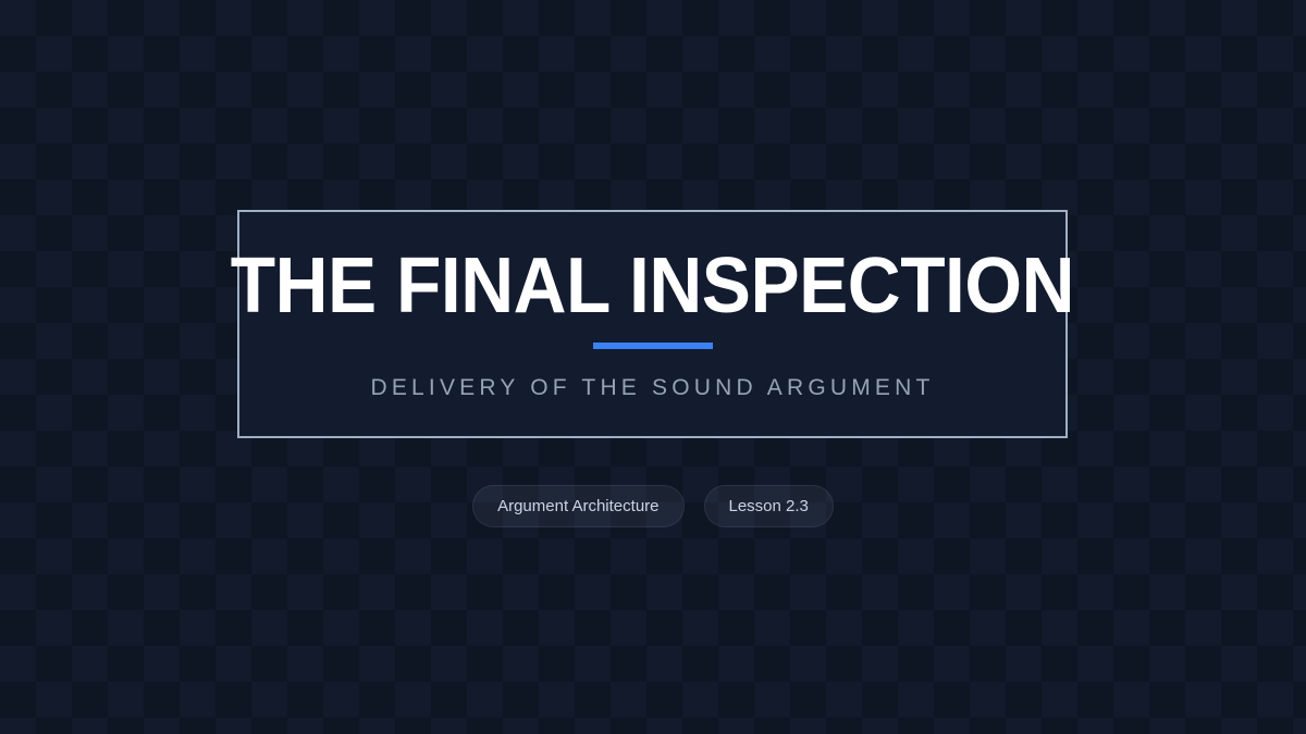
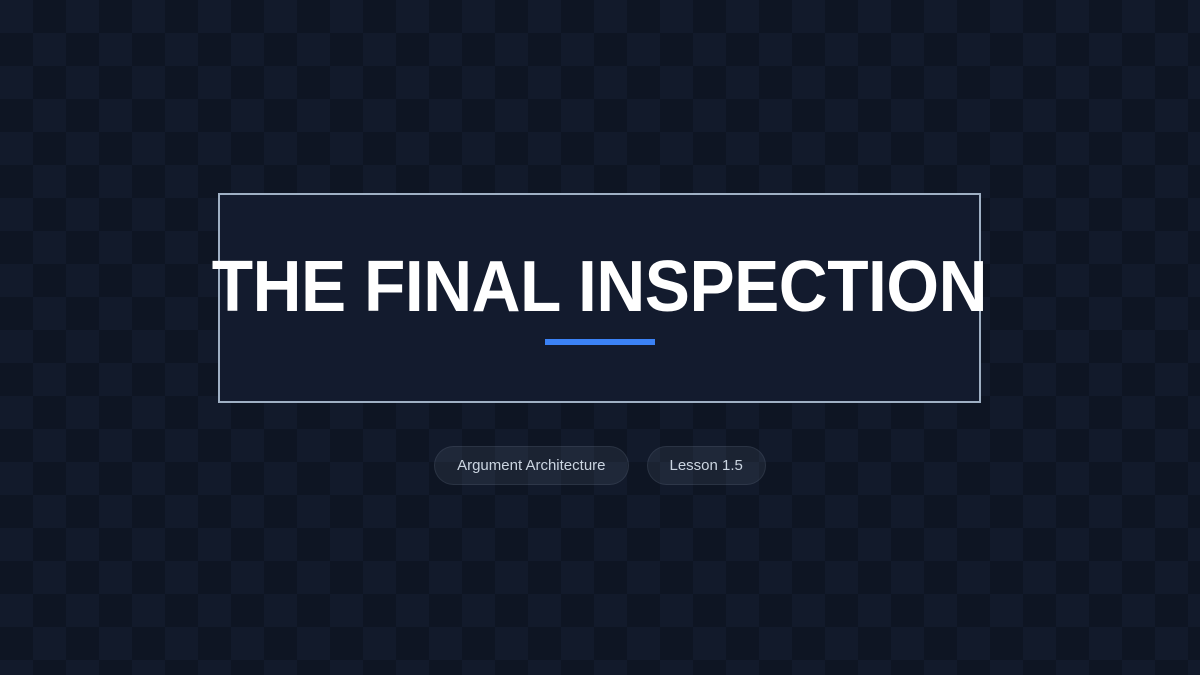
  THE FINAL INSPECTION
- DELIVERY OF THE SOUND ARGUMENT
  Argument Architecture
- Lesson 2.3
+ Lesson 1.5
